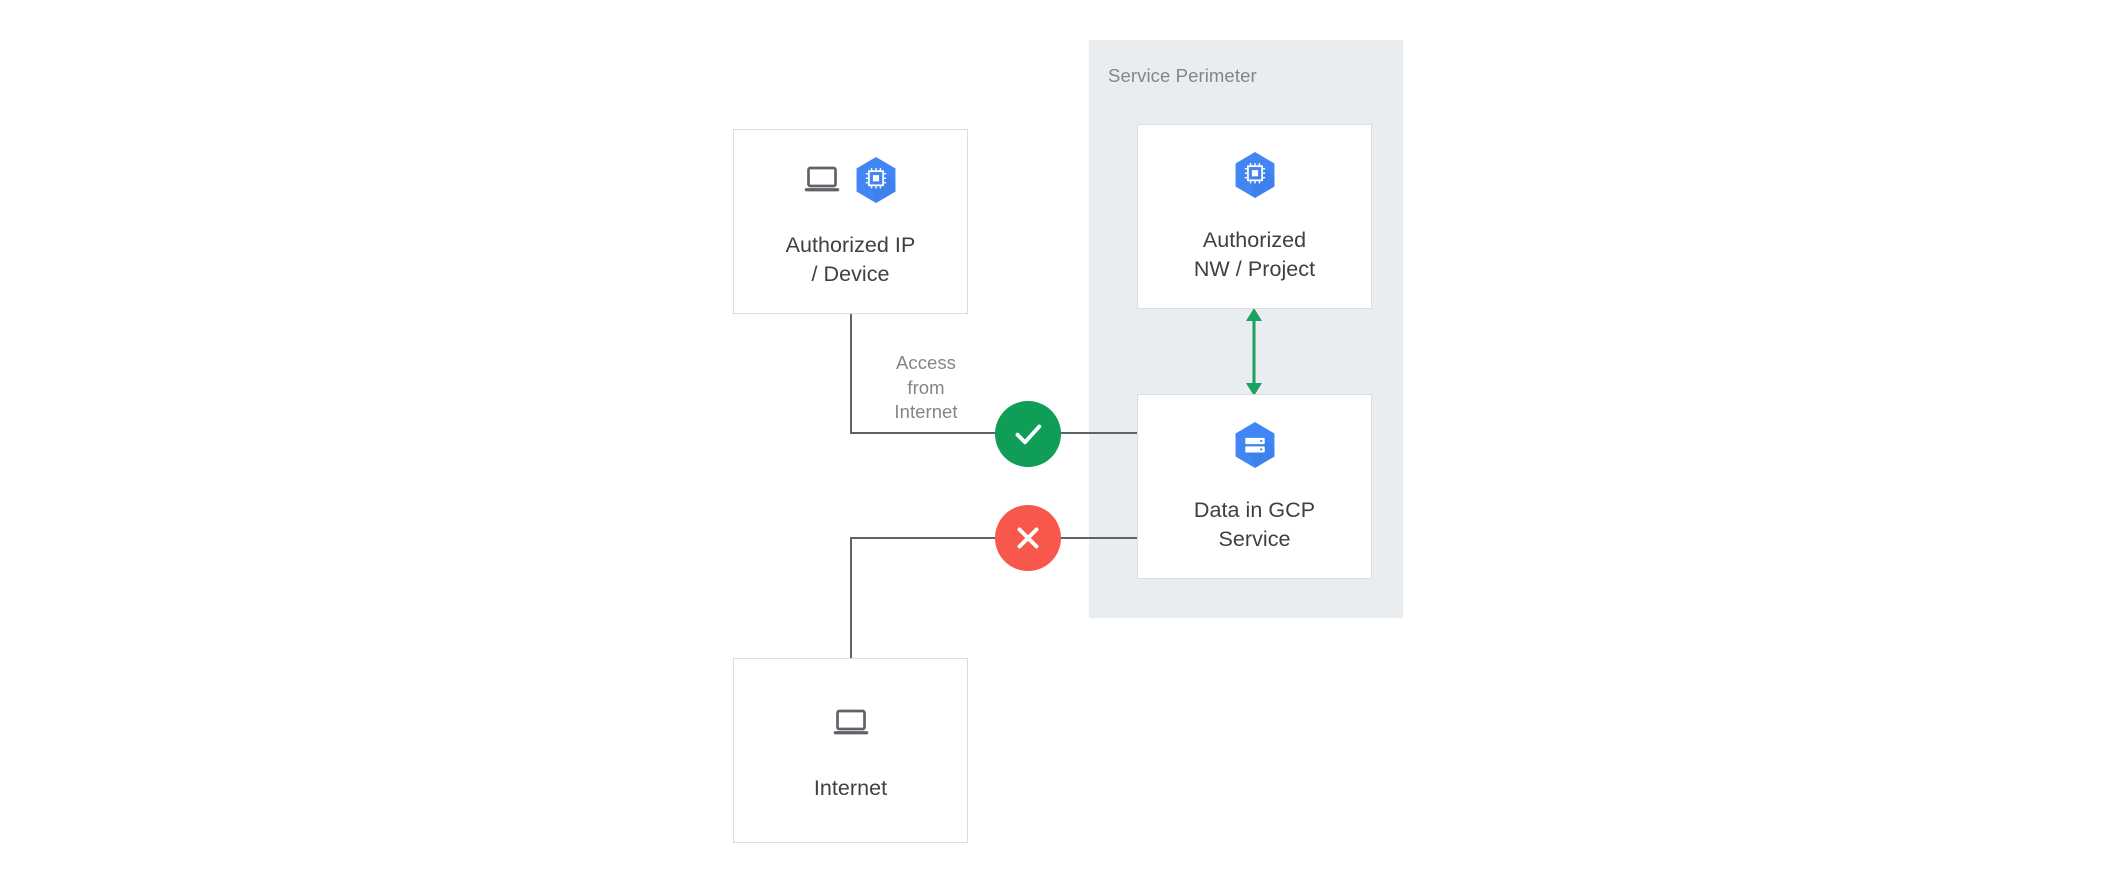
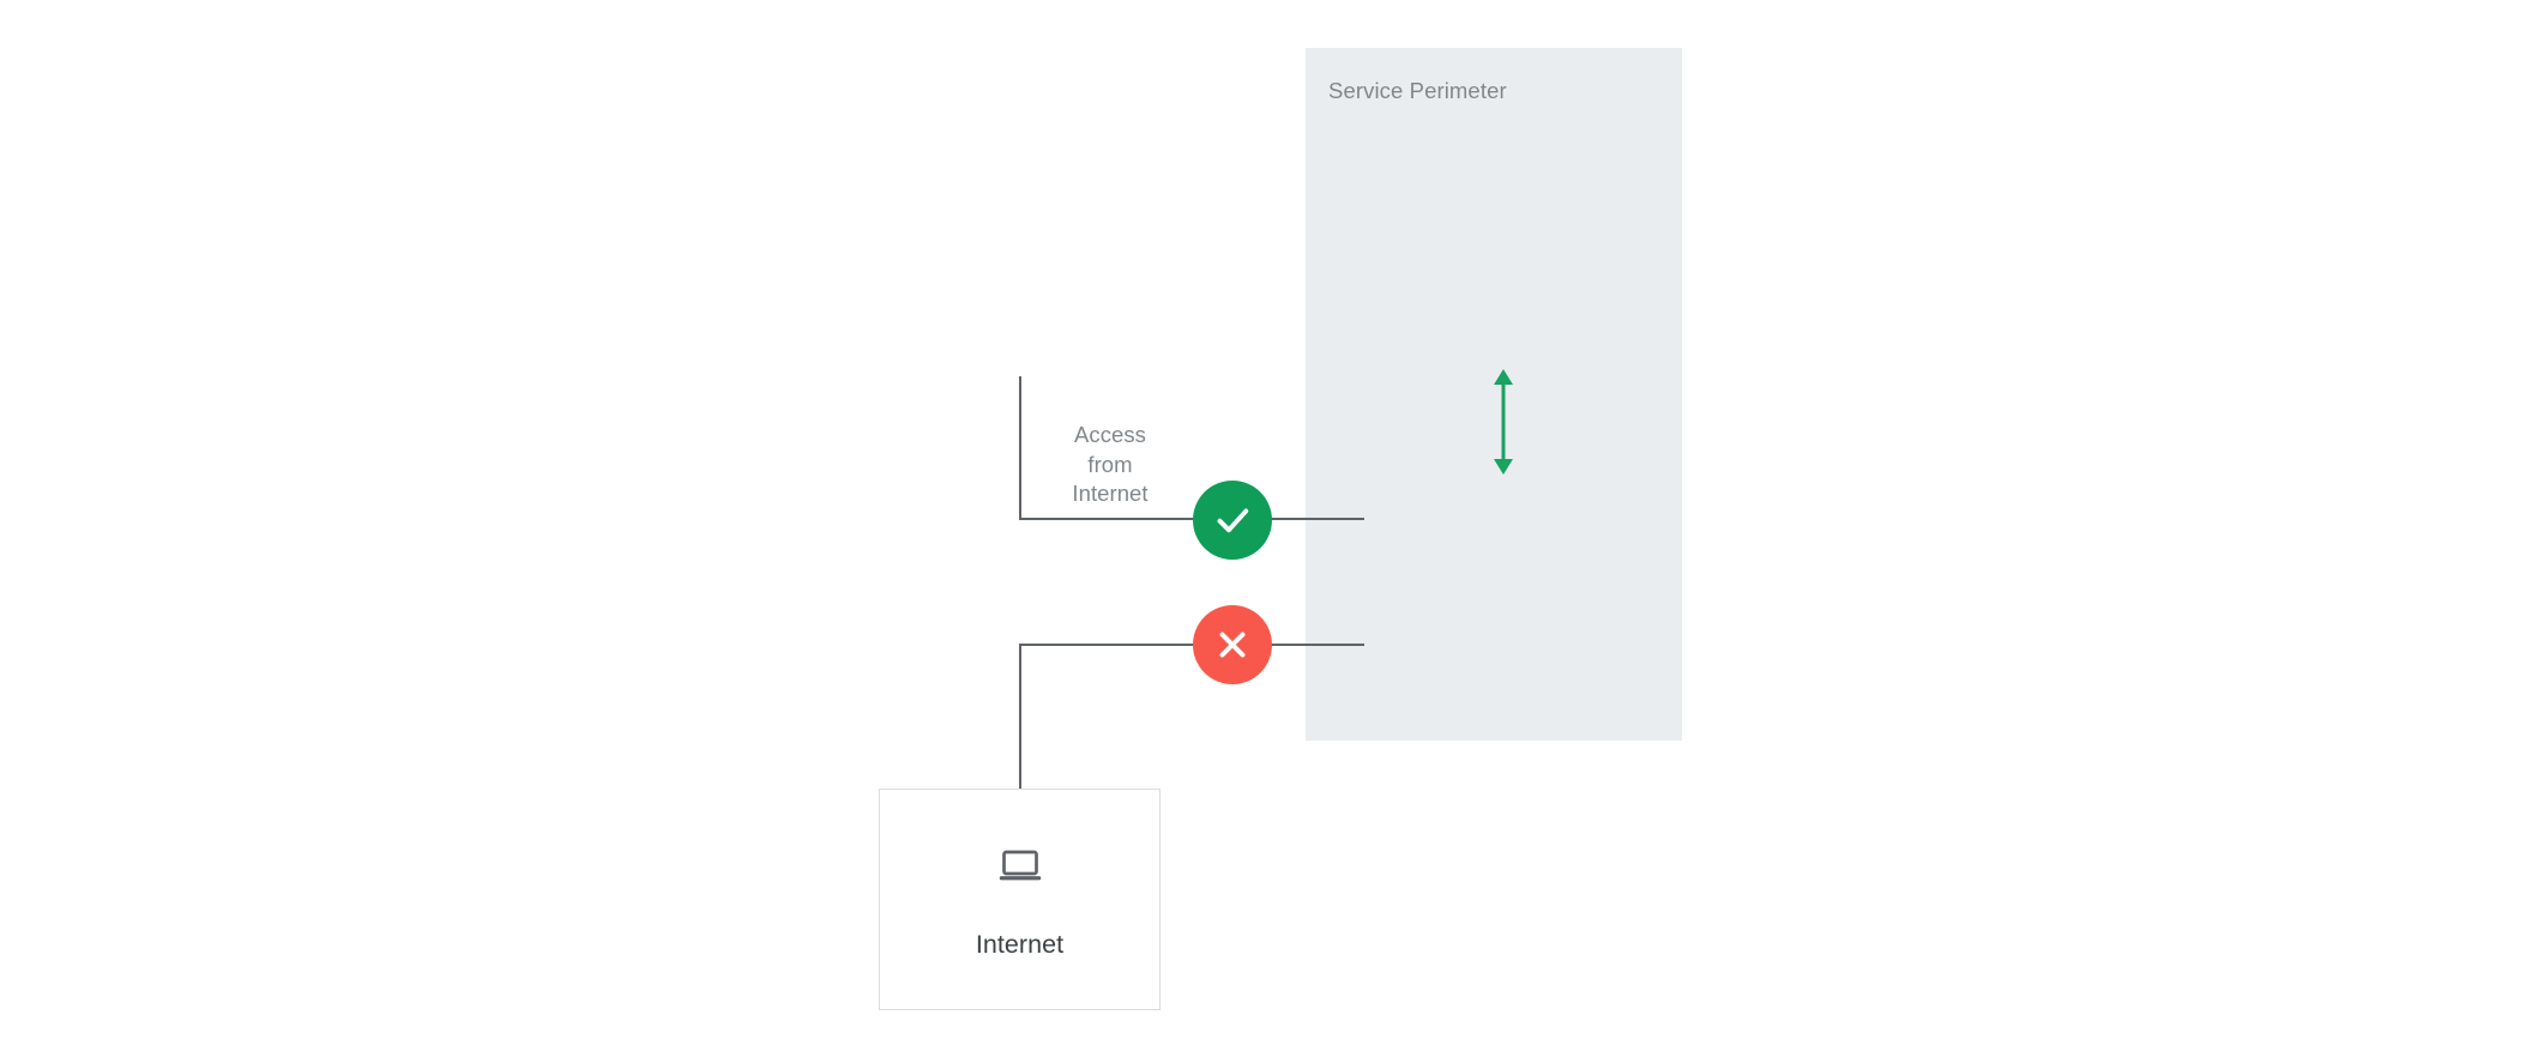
  Service Perimeter
- Authorized IP
- / Device
- Authorized
- NW / Project
- Data in GCP
- Service
  Internet
  Access
  from
  Internet
